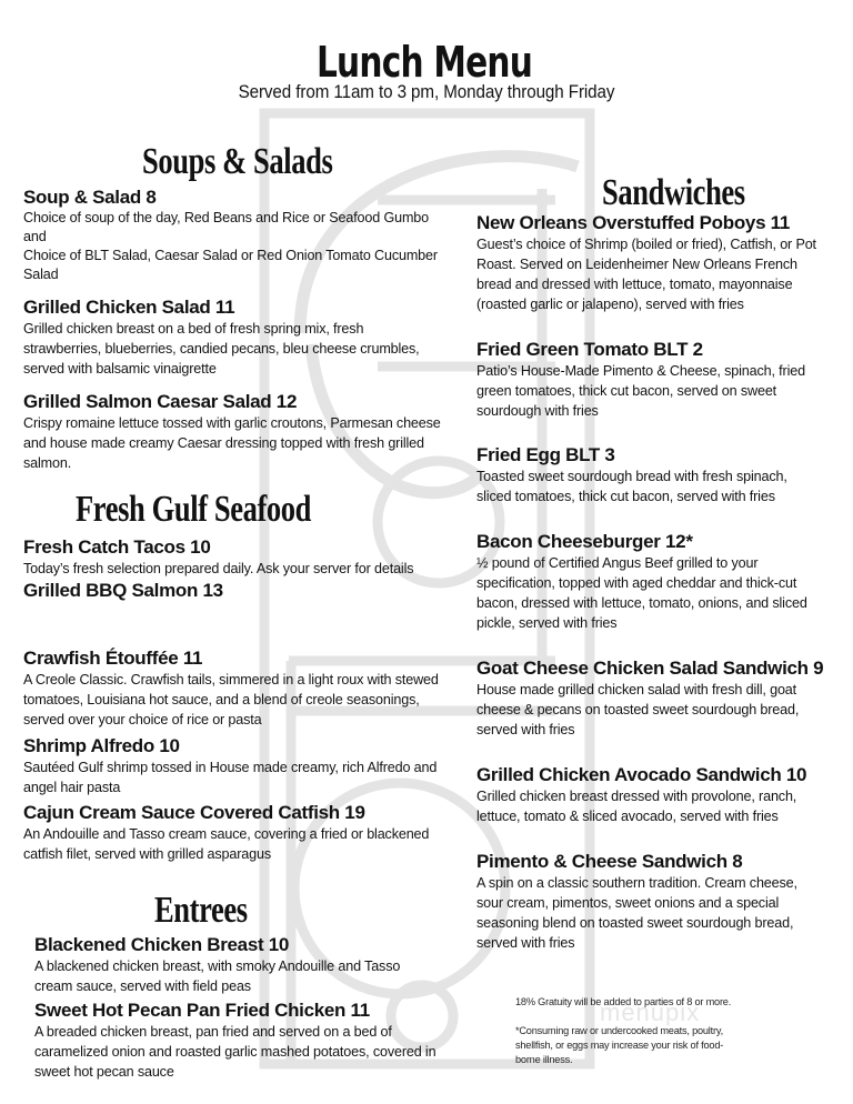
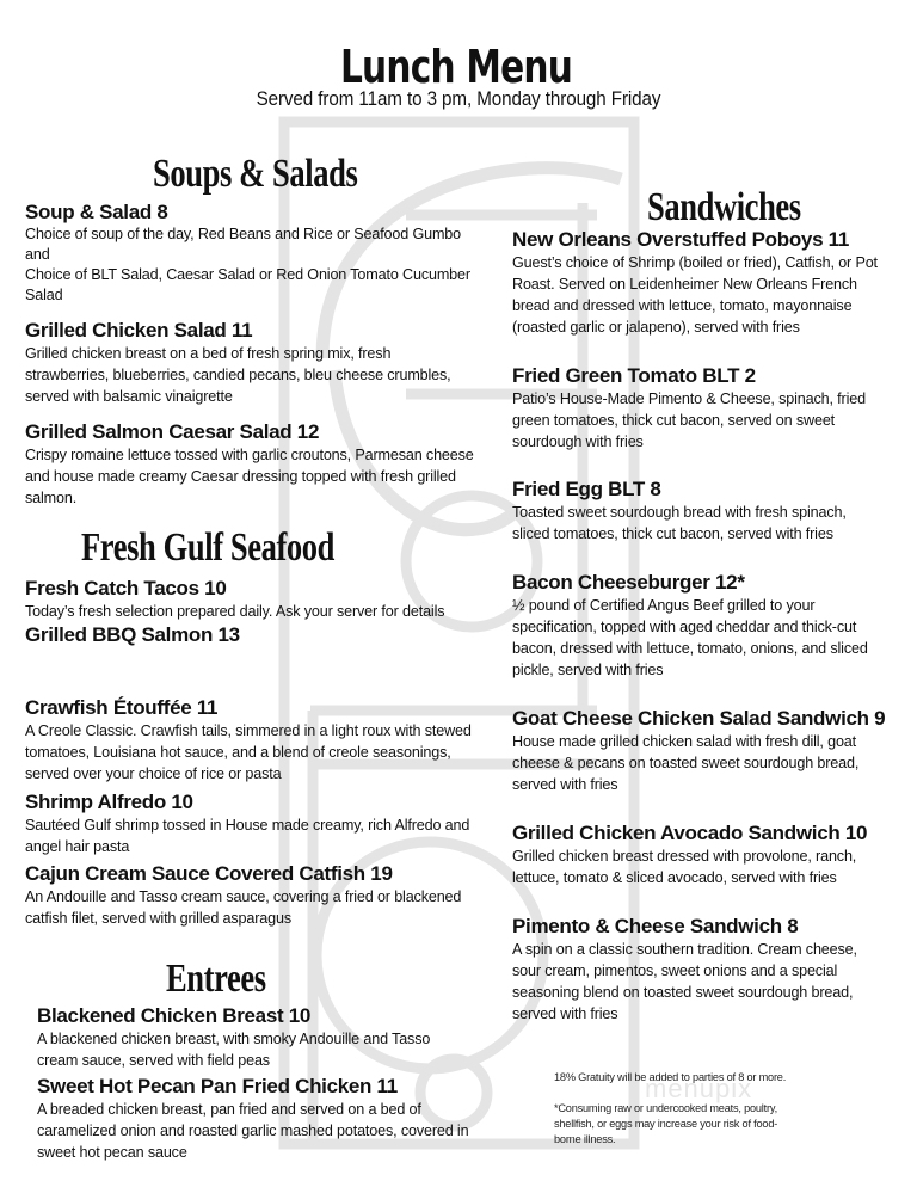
  menupix
  Lunch Menu
  Served from 11am to 3 pm, Monday through Friday
  Soups & Salads
  Soup & Salad 8
  Choice of soup of the day, Red Beans and Rice or Seafood Gumbo
  and
  Choice of BLT Salad, Caesar Salad or Red Onion Tomato Cucumber
  Salad
  Grilled Chicken Salad 11
  Grilled chicken breast on a bed of fresh spring mix, fresh
  strawberries, blueberries, candied pecans, bleu cheese crumbles,
  served with balsamic vinaigrette
  Grilled Salmon Caesar Salad 12
  Crispy romaine lettuce tossed with garlic croutons, Parmesan cheese
  and house made creamy Caesar dressing topped with fresh grilled
  salmon.
  Fresh Gulf Seafood
  Fresh Catch Tacos 10
  Today’s fresh selection prepared daily. Ask your server for details
  Grilled BBQ Salmon 13
  Crawfish Étouffée 11
  A Creole Classic. Crawfish tails, simmered in a light roux with stewed
  tomatoes, Louisiana hot sauce, and a blend of creole seasonings,
  served over your choice of rice or pasta
  Shrimp Alfredo 10
  Sautéed Gulf shrimp tossed in House made creamy, rich Alfredo and
  angel hair pasta
  Cajun Cream Sauce Covered Catfish 19
  An Andouille and Tasso cream sauce, covering a fried or blackened
  catfish filet, served with grilled asparagus
  Entrees
  Blackened Chicken Breast 10
  A blackened chicken breast, with smoky Andouille and Tasso
  cream sauce, served with field peas
  Sweet Hot Pecan Pan Fried Chicken 11
  A breaded chicken breast, pan fried and served on a bed of
  caramelized onion and roasted garlic mashed potatoes, covered in
  sweet hot pecan sauce
  Sandwiches
  New Orleans Overstuffed Poboys 11
  Guest’s choice of Shrimp (boiled or fried), Catfish, or Pot
  Roast. Served on Leidenheimer New Orleans French
  bread and dressed with lettuce, tomato, mayonnaise
  (roasted garlic or jalapeno), served with fries
  Fried Green Tomato BLT 2
  Patio’s House-Made Pimento & Cheese, spinach, fried
  green tomatoes, thick cut bacon, served on sweet
  sourdough with fries
- Fried Egg BLT 3
+ Fried Egg BLT 8
  Toasted sweet sourdough bread with fresh spinach,
  sliced tomatoes, thick cut bacon, served with fries
  Bacon Cheeseburger 12*
  ½ pound of Certified Angus Beef grilled to your
  specification, topped with aged cheddar and thick-cut
  bacon, dressed with lettuce, tomato, onions, and sliced
  pickle, served with fries
  Goat Cheese Chicken Salad Sandwich 9
  House made grilled chicken salad with fresh dill, goat
  cheese & pecans on toasted sweet sourdough bread,
  served with fries
  Grilled Chicken Avocado Sandwich 10
  Grilled chicken breast dressed with provolone, ranch,
  lettuce, tomato & sliced avocado, served with fries
  Pimento & Cheese Sandwich 8
  A spin on a classic southern tradition. Cream cheese,
  sour cream, pimentos, sweet onions and a special
  seasoning blend on toasted sweet sourdough bread,
  served with fries
  18% Gratuity will be added to parties of 8 or more.
  *Consuming raw or undercooked meats, poultry,
  shellfish, or eggs may increase your risk of food-
  borne illness.
